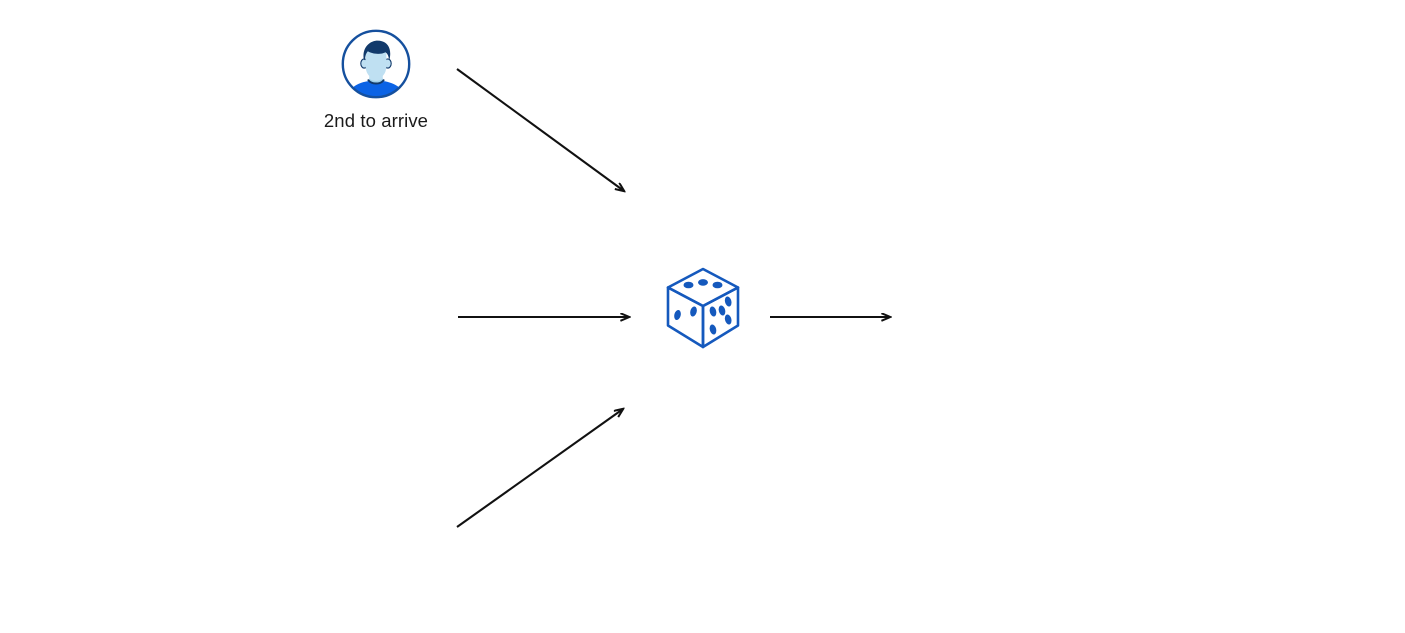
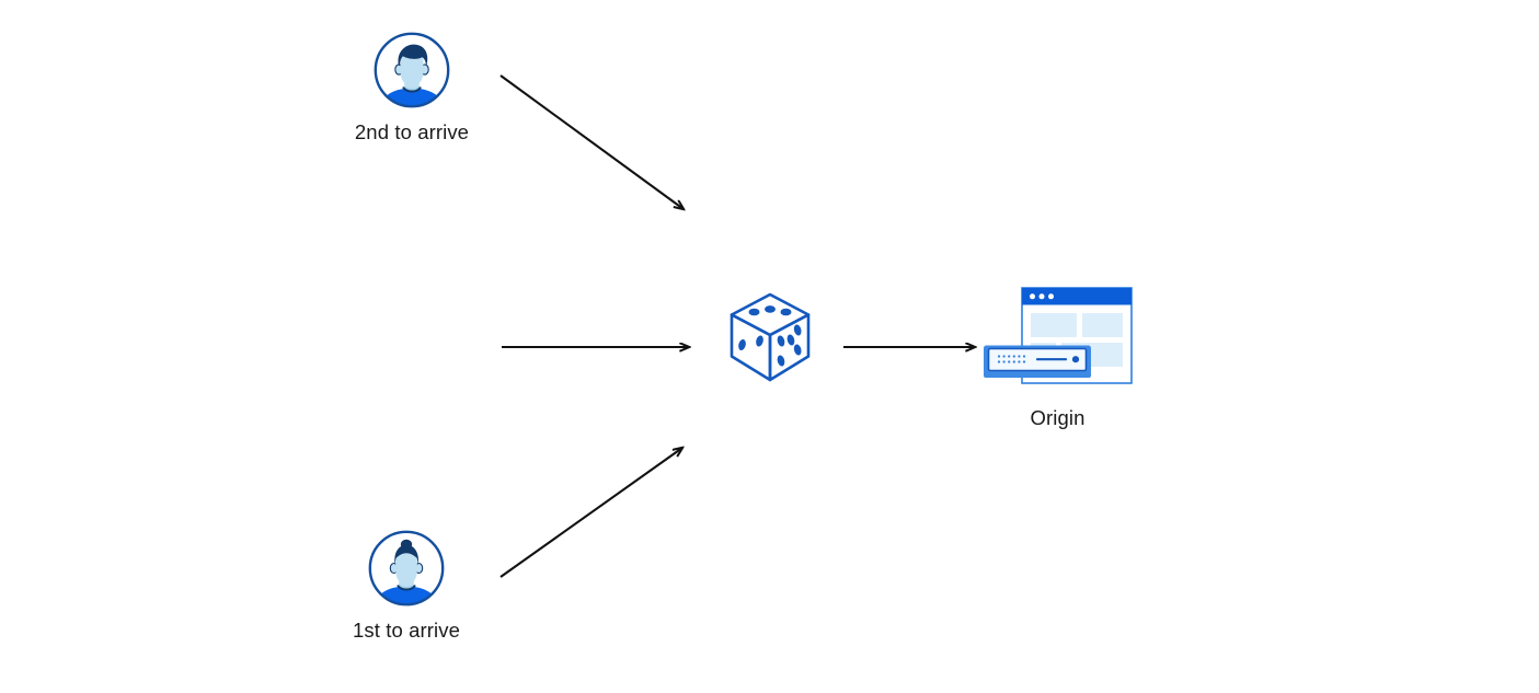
  2nd to arrive
+ 1st to arrive
+ Origin
